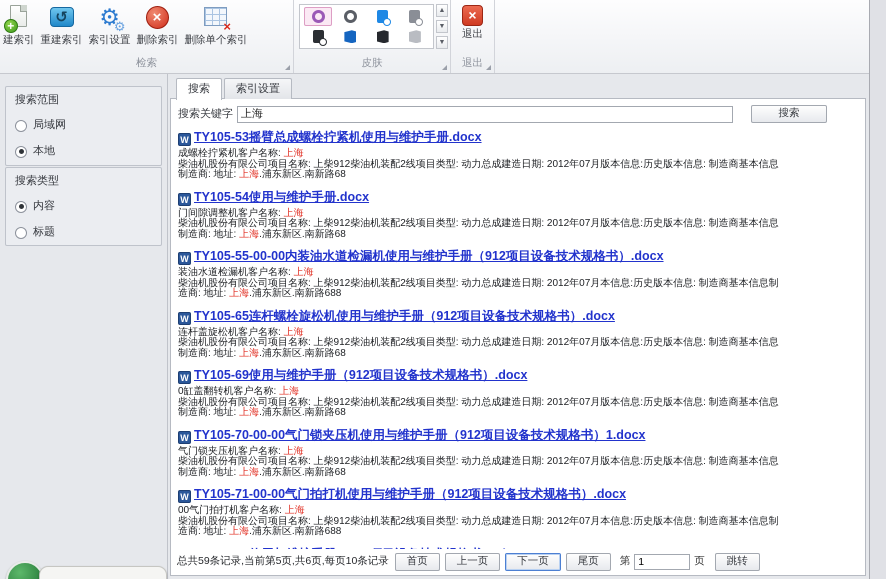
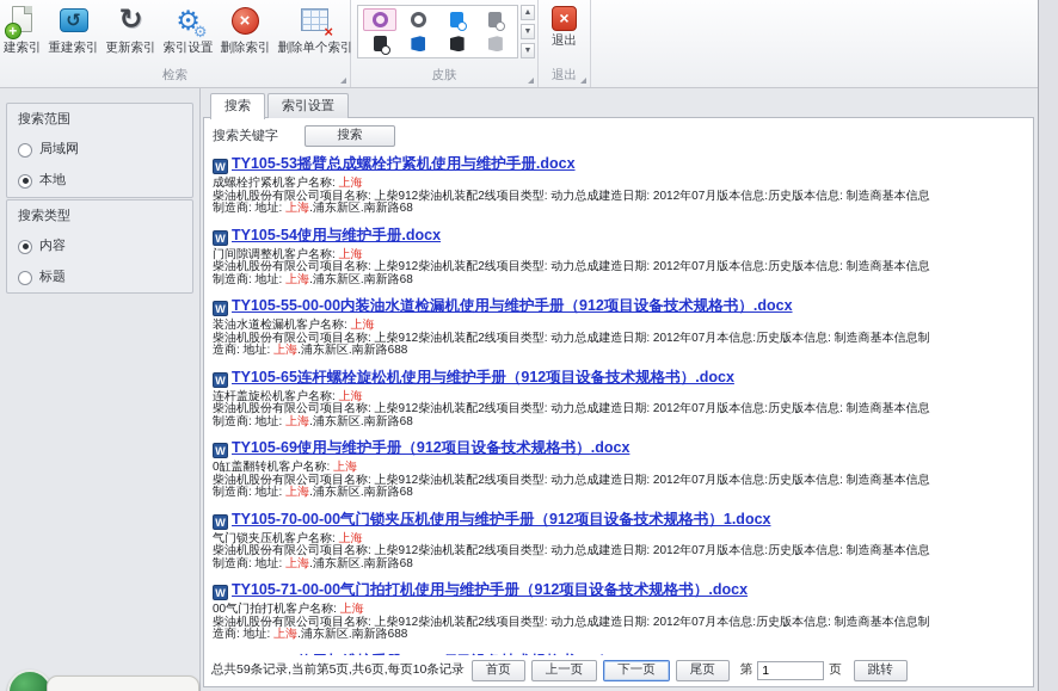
  +
  建索引
  ↺
  重建索引
+ ↻
+ 更新索引
  ⚙
  索引设置
  ×
  删除索引
  ×
  删除单个索引
  检索
  皮肤
  ×
  退出
  退出
  搜索范围
  局域网
  本地
  搜索类型
  内容
  标题
  搜索
  索引设置
  搜索关键字
- 上海
  搜索
  W TY105-53摇臂总成螺栓拧紧机使用与维护手册.docx
  成螺栓拧紧机客户名称: 上海
  柴油机股份有限公司项目名称: 上柴912柴油机装配2线项目类型: 动力总成建造日期: 2012年07月版本信息:历史版本信息: 制造商基本信息
  制造商: 地址: 上海.浦东新区.南新路68
  W TY105-54使用与维护手册.docx
  门间隙调整机客户名称: 上海
  柴油机股份有限公司项目名称: 上柴912柴油机装配2线项目类型: 动力总成建造日期: 2012年07月版本信息:历史版本信息: 制造商基本信息
  制造商: 地址: 上海.浦东新区.南新路68
  W TY105-55-00-00内装油水道检漏机使用与维护手册（912项目设备技术规格书）.docx
  装油水道检漏机客户名称: 上海
  柴油机股份有限公司项目名称: 上柴912柴油机装配2线项目类型: 动力总成建造日期: 2012年07月本信息:历史版本信息: 制造商基本信息制
  造商: 地址: 上海.浦东新区.南新路688
  W TY105-65连杆螺栓旋松机使用与维护手册（912项目设备技术规格书）.docx
  连杆盖旋松机客户名称: 上海
  柴油机股份有限公司项目名称: 上柴912柴油机装配2线项目类型: 动力总成建造日期: 2012年07月版本信息:历史版本信息: 制造商基本信息
  制造商: 地址: 上海.浦东新区.南新路68
  W TY105-69使用与维护手册（912项目设备技术规格书）.docx
  0缸盖翻转机客户名称: 上海
  柴油机股份有限公司项目名称: 上柴912柴油机装配2线项目类型: 动力总成建造日期: 2012年07月版本信息:历史版本信息: 制造商基本信息
  制造商: 地址: 上海.浦东新区.南新路68
  W TY105-70-00-00气门锁夹压机使用与维护手册（912项目设备技术规格书）1.docx
  气门锁夹压机客户名称: 上海
  柴油机股份有限公司项目名称: 上柴912柴油机装配2线项目类型: 动力总成建造日期: 2012年07月版本信息:历史版本信息: 制造商基本信息
  制造商: 地址: 上海.浦东新区.南新路68
  W TY105-71-00-00气门拍打机使用与维护手册（912项目设备技术规格书）.docx
  00气门拍打机客户名称: 上海
  柴油机股份有限公司项目名称: 上柴912柴油机装配2线项目类型: 动力总成建造日期: 2012年07月本信息:历史版本信息: 制造商基本信息制
  造商: 地址: 上海.浦东新区.南新路688
  总共59条记录,当前第5页,共6页,每页10条记录
  首页
  上一页
  下一页
  尾页
  第
  1
  页
  跳转
